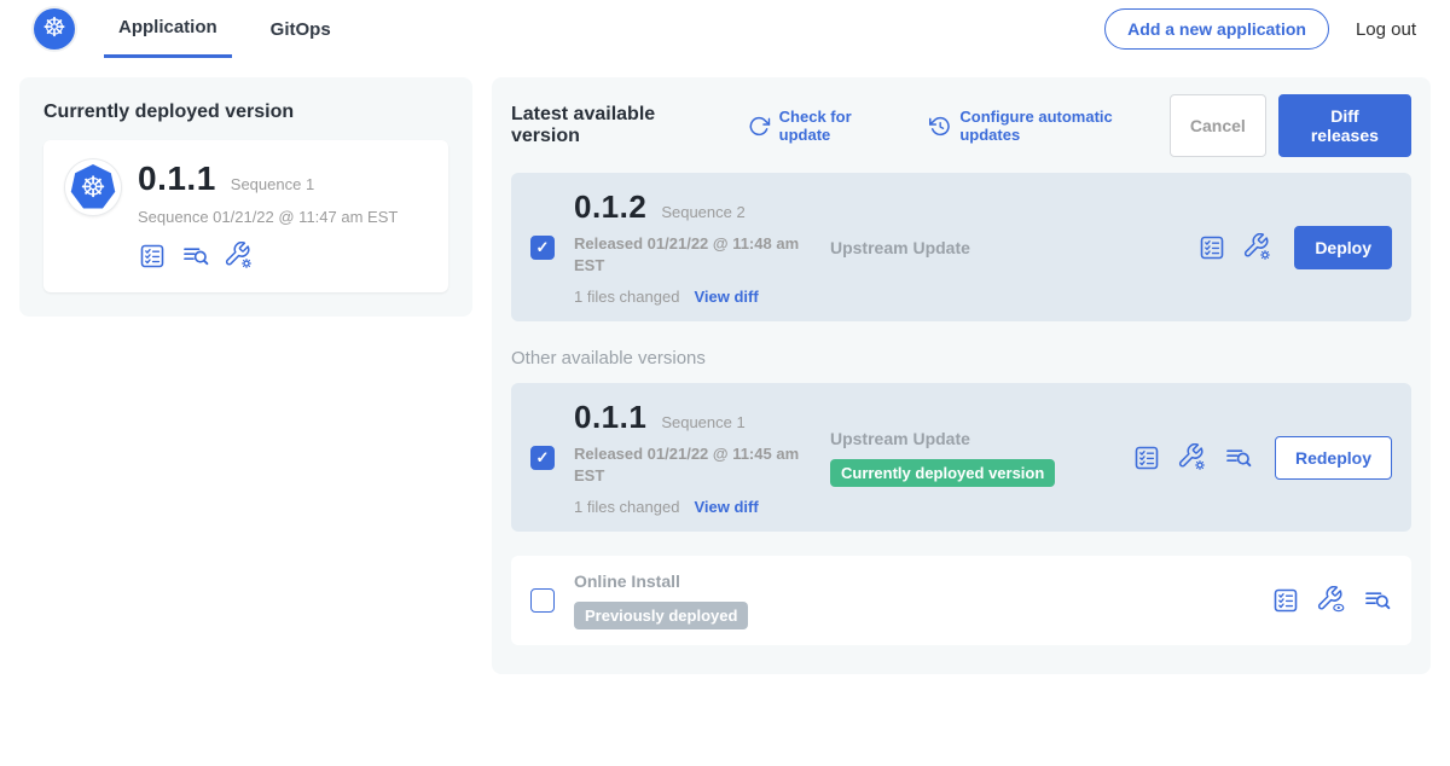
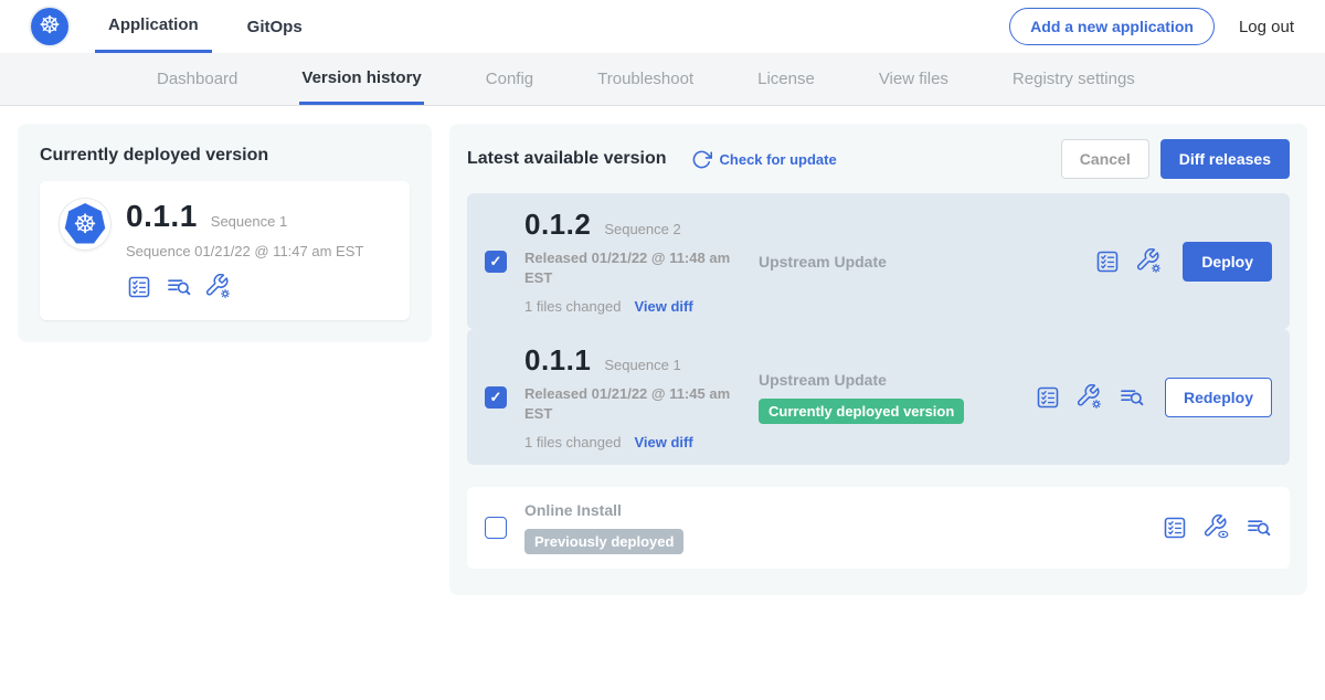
  Application
  GitOps
  Add a new application
  Log out
+ Dashboard
+ Version history
+ Config
+ Troubleshoot
+ License
+ View files
+ Registry settings
  Currently deployed version
  0.1.1
  Sequence 1
  Sequence 01/21/22 @ 11:47 am EST
  Latest available version
  Check for update
- Configure automatic updates
  Cancel
  Diff releases
  0.1.2
  Sequence 2
  Released 01/21/22 @ 11:48 am EST
  1 files changed
  View diff
  Upstream Update
  Deploy
- Other available versions
  0.1.1
  Sequence 1
  Released 01/21/22 @ 11:45 am EST
  1 files changed
  View diff
  Upstream Update
  Currently deployed version
  Redeploy
  Online Install
  Previously deployed
